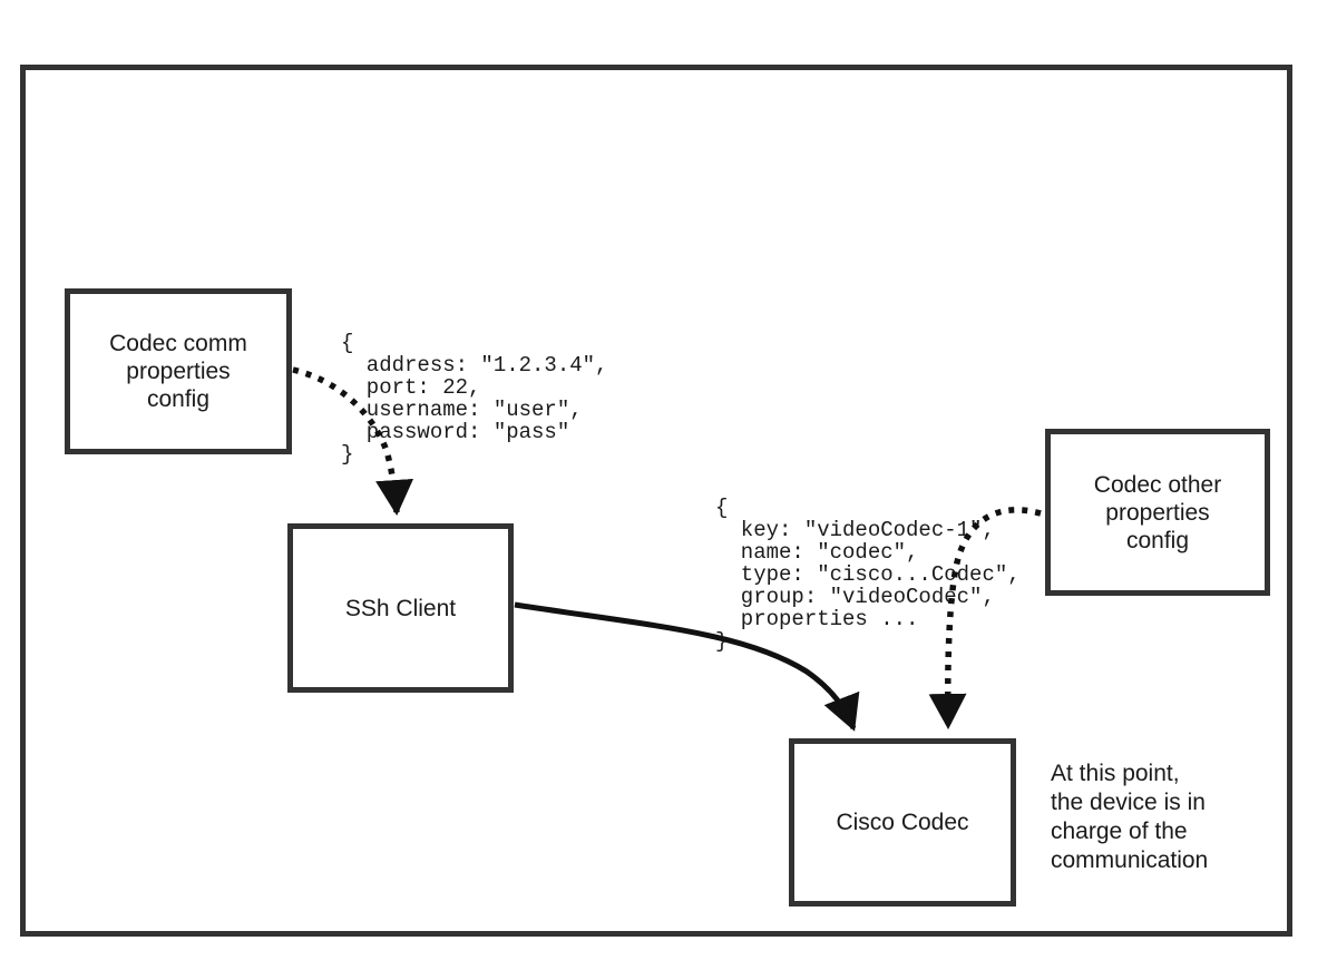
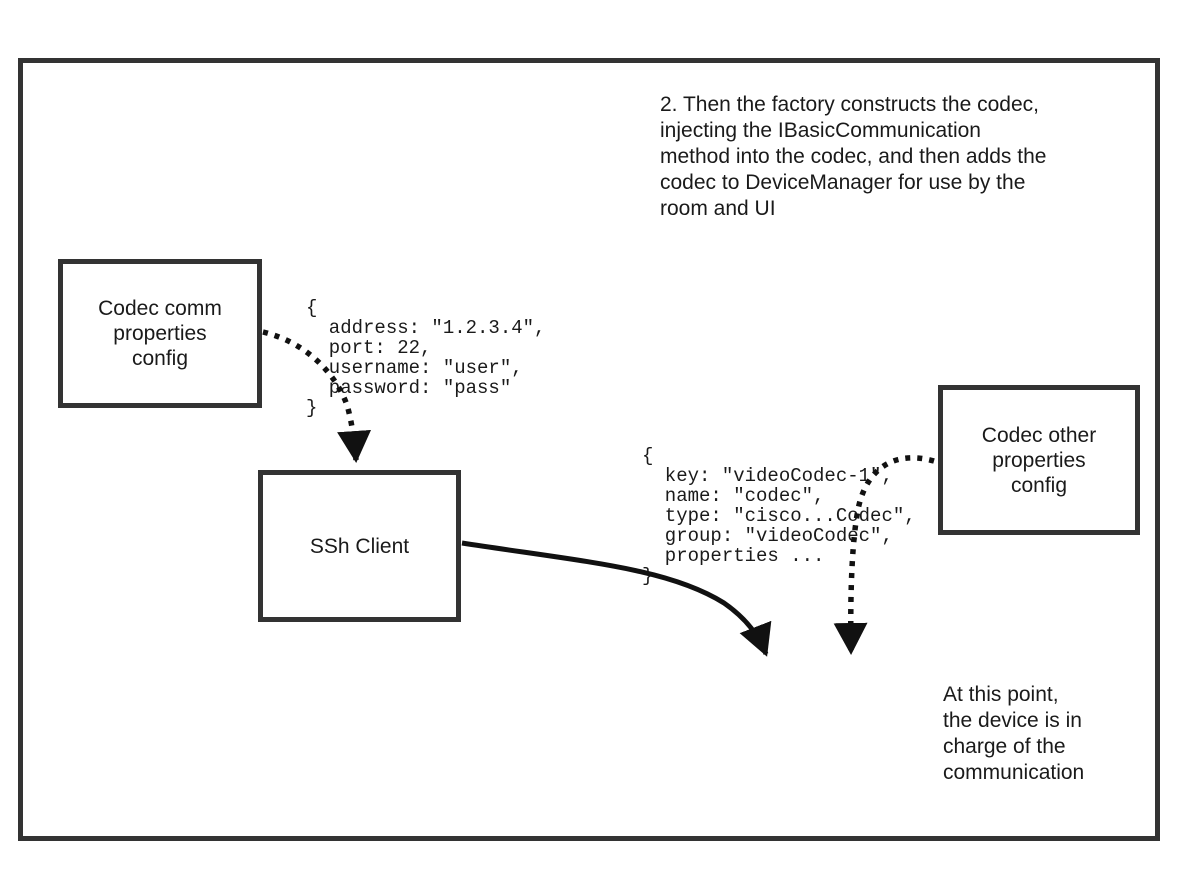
+ 2. Then the factory constructs the codec,
+ injecting the IBasicCommunication
+ method into the codec, and then adds the
+ codec to DeviceManager for use by the
+ room and UI
  At this point,
  the device is in
  charge of the
  communication
  Codec comm
  properties
  config
  SSh Client
  Codec other
  properties
  config
- Cisco Codec
  {
  address: "1.2.3.4",
  port: 22,
  username: "user",
  password: "pass"
  }
  {
  key: "videoCodec-1",
  name: "codec",
  type: "cisco...Codec",
  group: "videoCodec",
  properties ...
  }
